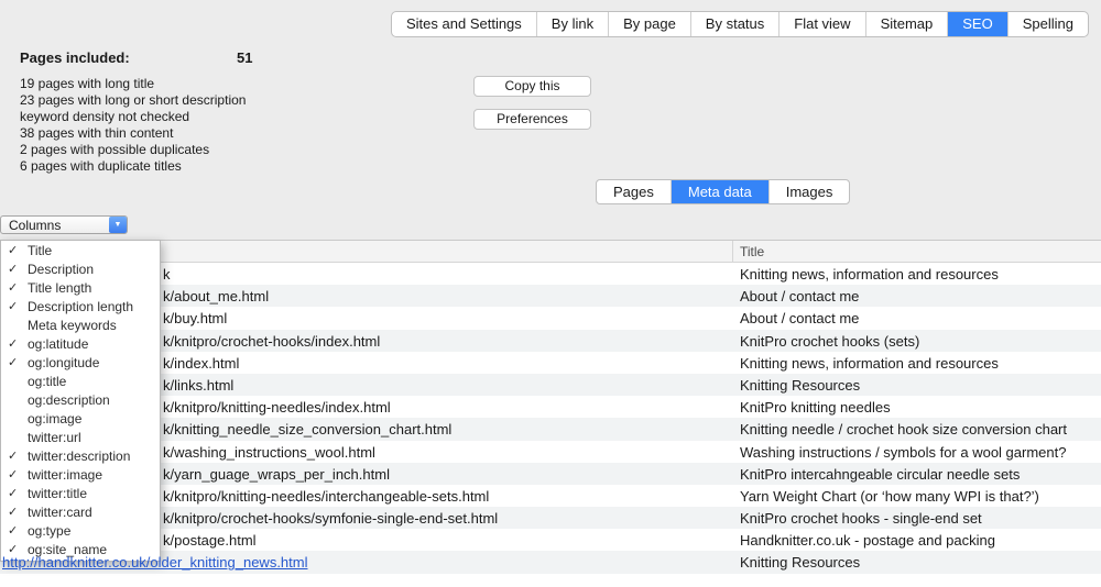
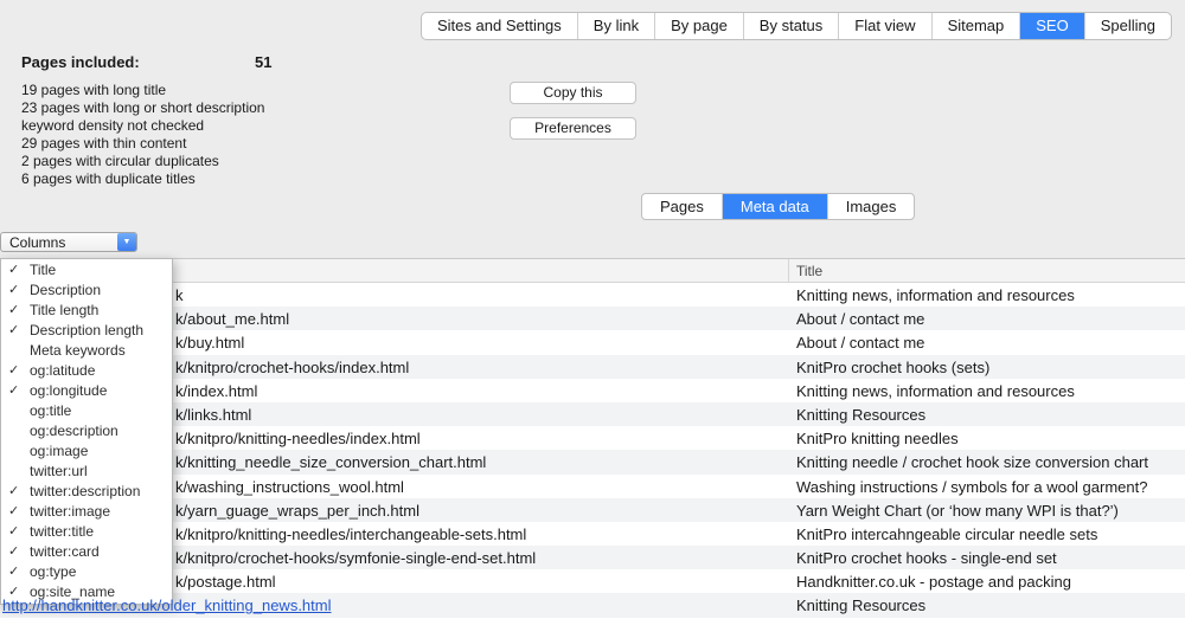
  Sites and Settings
  By link
  By page
  By status
  Flat view
  Sitemap
  SEO
  Spelling
  Pages included:
  51
  19 pages with long title
  23 pages with long or short description
  keyword density not checked
- 38 pages with thin content
+ 29 pages with thin content
- 2 pages with possible duplicates
+ 2 pages with circular duplicates
  6 pages with duplicate titles
  Copy this
  Preferences
  Pages
  Meta data
  Images
  Columns
  Title
  k
  Knitting news, information and resources
  k/about_me.html
  About / contact me
  k/buy.html
  About / contact me
  k/knitpro/crochet-hooks/index.html
  KnitPro crochet hooks (sets)
  k/index.html
  Knitting news, information and resources
  k/links.html
  Knitting Resources
  k/knitpro/knitting-needles/index.html
  KnitPro knitting needles
  k/knitting_needle_size_conversion_chart.html
  Knitting needle / crochet hook size conversion chart
  k/washing_instructions_wool.html
  Washing instructions / symbols for a wool garment?
  k/yarn_guage_wraps_per_inch.html
- KnitPro intercahngeable circular needle sets
+ Yarn Weight Chart (or ‘how many WPI is that?’)
  k/knitpro/knitting-needles/interchangeable-sets.html
- Yarn Weight Chart (or ‘how many WPI is that?’)
+ KnitPro intercahngeable circular needle sets
  k/knitpro/crochet-hooks/symfonie-single-end-set.html
  KnitPro crochet hooks - single-end set
  k/postage.html
  Handknitter.co.uk - postage and packing
  http://handknitter.co.uk/older_knitting_news.html
  Knitting Resources
  ✓
  Title
  ✓
  Description
  ✓
  Title length
  ✓
  Description length
  Meta keywords
  ✓
  og:latitude
  ✓
  og:longitude
  og:title
  og:description
  og:image
  twitter:url
  ✓
  twitter:description
  ✓
  twitter:image
  ✓
  twitter:title
  ✓
  twitter:card
  ✓
  og:type
  ✓
  og:site_name
